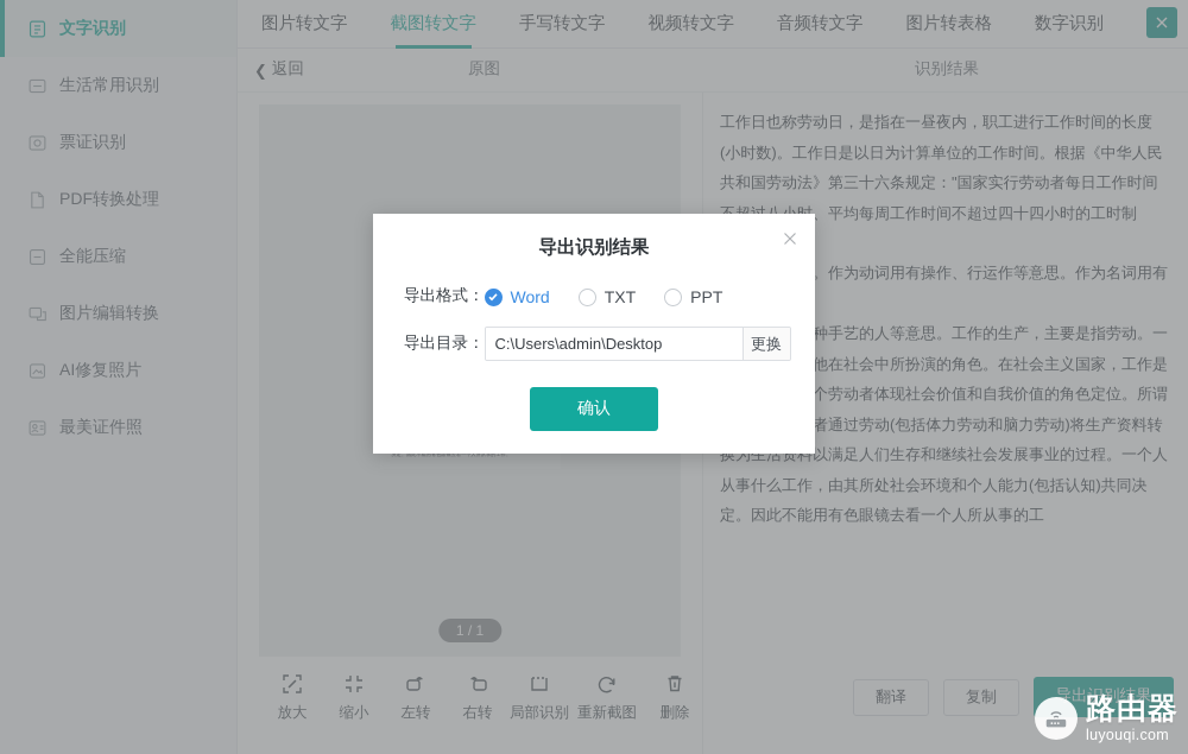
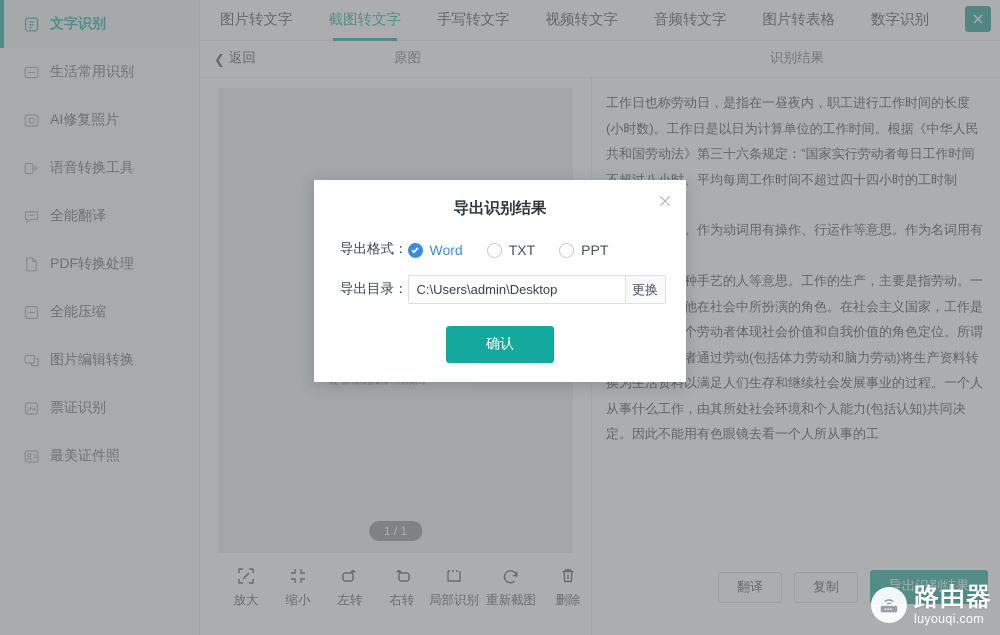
  文字识别
  生活常用识别
- 票证识别
+ AI修复照片
+ 语音转换工具
+ 全能翻译
  PDF转换处理
  全能压缩
  图片编辑转换
- AI修复照片
+ 票证识别
  最美证件照
  图片转文字
  截图转文字
  手写转文字
  视频转文字
  音频转文字
  图片转表格
  数字识别
  ❮
  返回
  原图
  识别结果
  1 / 1
  工作日也称劳动日，是指在一昼夜内，职工进行工作时间的长度(小时数)。工作日是以日为计算单位的工作时间。根据《中华人民共和国劳动法》第三十六条规定："国家实行劳动者每日工作时间不超过八小时、平均每周工作时间不超过四十四小时的工时制
  种手艺的人等意思。工作的生产，主要是指劳动。一他在社会中所扮演的角色。在社会主义国家，工作是个劳动者体现社会价值和自我价值的角色定位。所谓者通过劳动(包括体力劳动和脑力劳动)将生产资料转换为生活资料以满足人们生存和继续社会发展事业的过程。一个人从事什么工作，由其所处社会环境和个人能力(包括认知)共同决定。因此不能用有色眼镜去看一个人所从事的工
  放大
  缩小
  左转
  右转
  局部识别
  重新截图
  删除
  翻译
  复制
  导出识别结果
  导出识别结果
  导出格式：
  Word
  TXT
  PPT
  导出目录：
  C:\Users\admin\Desktop
  更换
  确认
  路由器
  luyouqi.com
